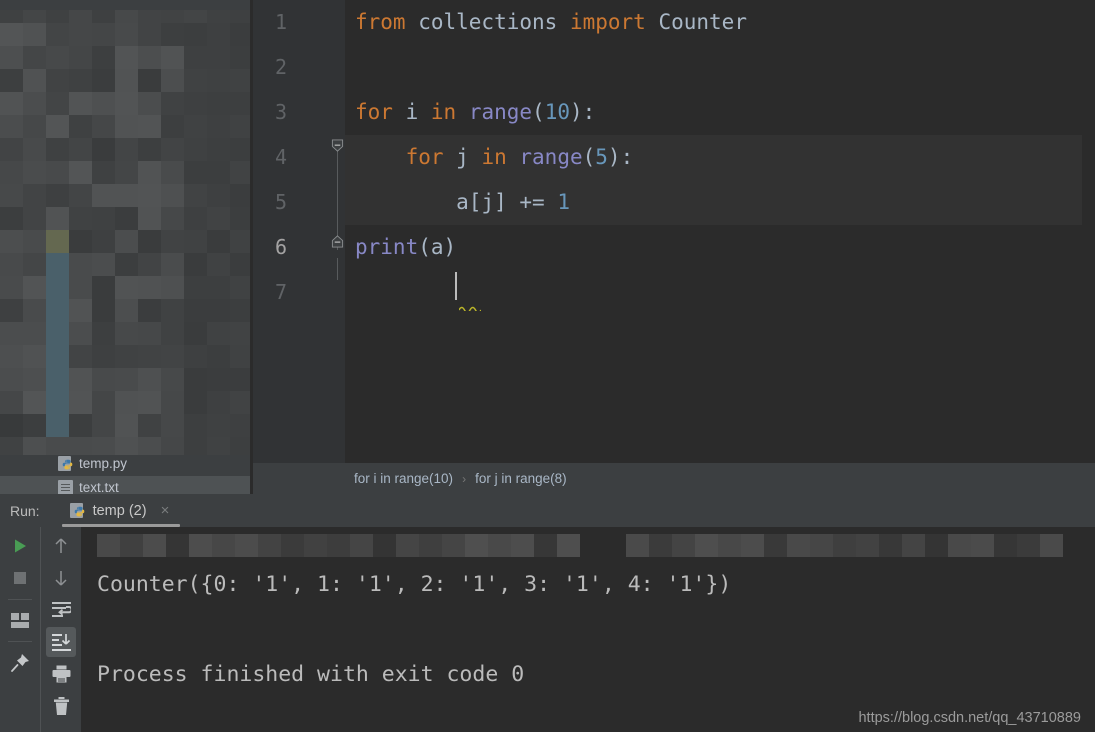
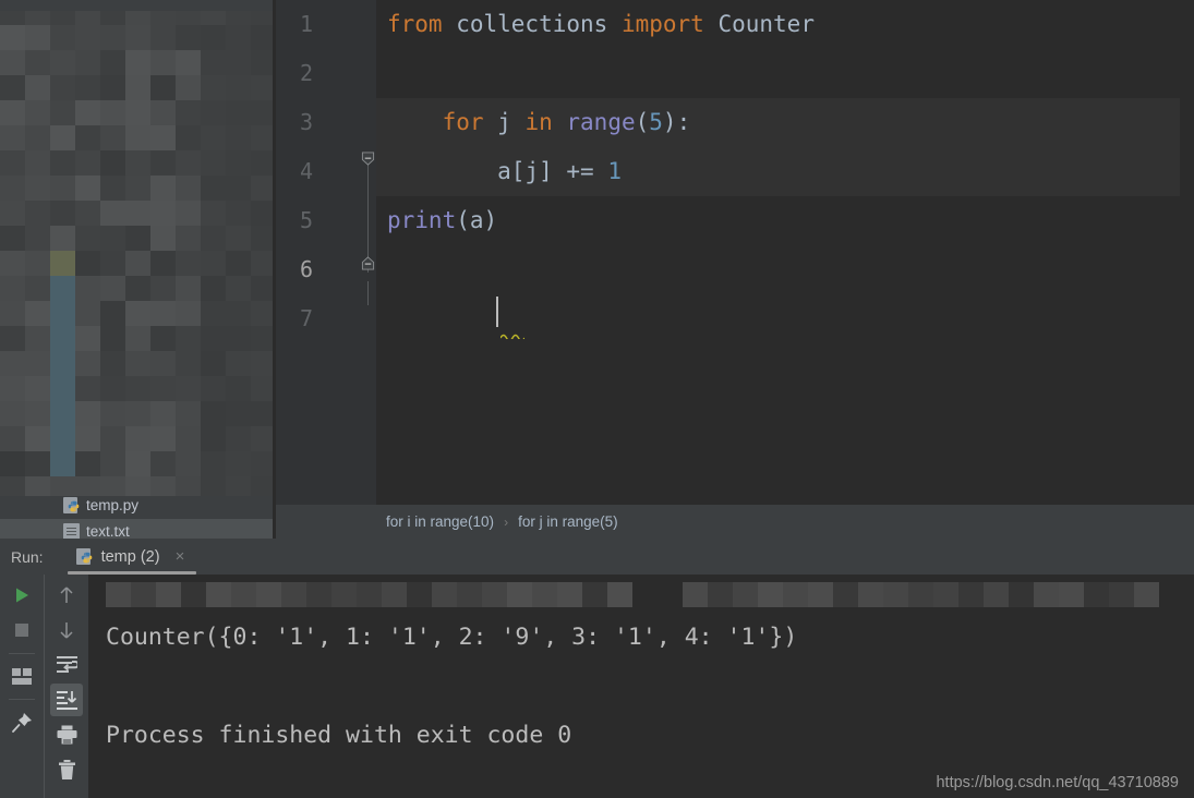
  temp.py
  text.txt
  1
  2
  3
  4
  5
  6
  7
  from collections import Counter
- for i in range(10):
  for j in range(5):
  a[j] += 1
  print(a)
  for i in range(10)
  ›
- for j in range(8)
+ for j in range(5)
  Run:
  temp (2)
  ×
- Counter({0: '1', 1: '1', 2: '1', 3: '1', 4: '1'})
+ Counter({0: '1', 1: '1', 2: '9', 3: '1', 4: '1'})
  Process finished with exit code 0
  https://blog.csdn.net/qq_43710889
